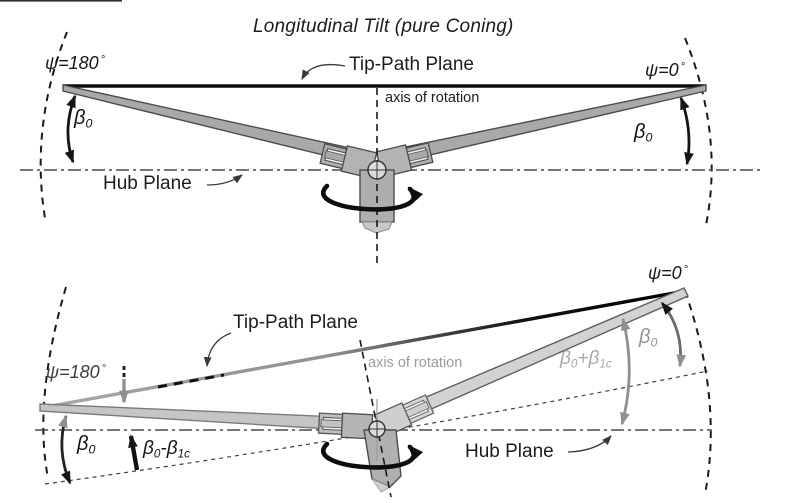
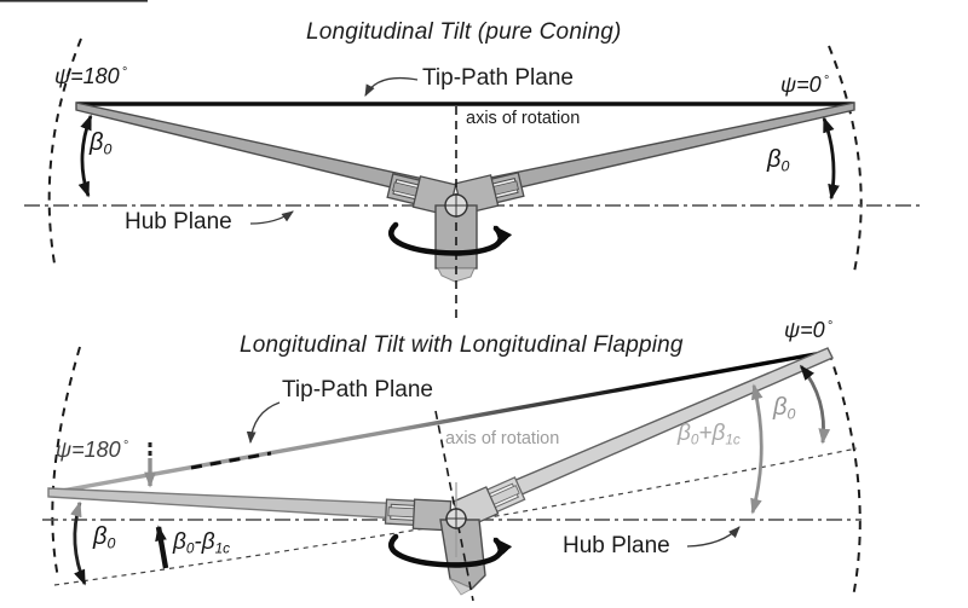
  Longitudinal Tilt (pure Coning)
  Tip-Path Plane
  axis of rotation
  ψ=180 °
  ψ=0 °
  Hub Plane
  β0
  β0
+ Longitudinal Tilt with Longitudinal Flapping
  Tip-Path Plane
  axis of rotation
  ψ=180 °
  ψ=0 °
  Hub Plane
  β0
  β0-β1c
  β0+β1c
  β0
